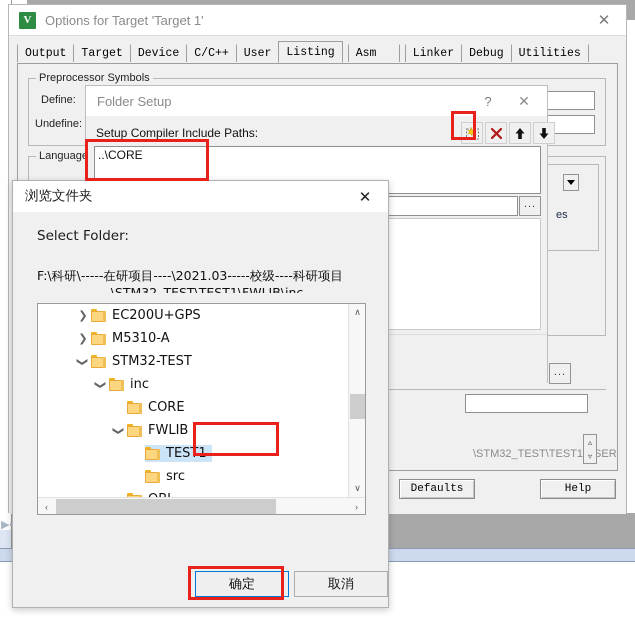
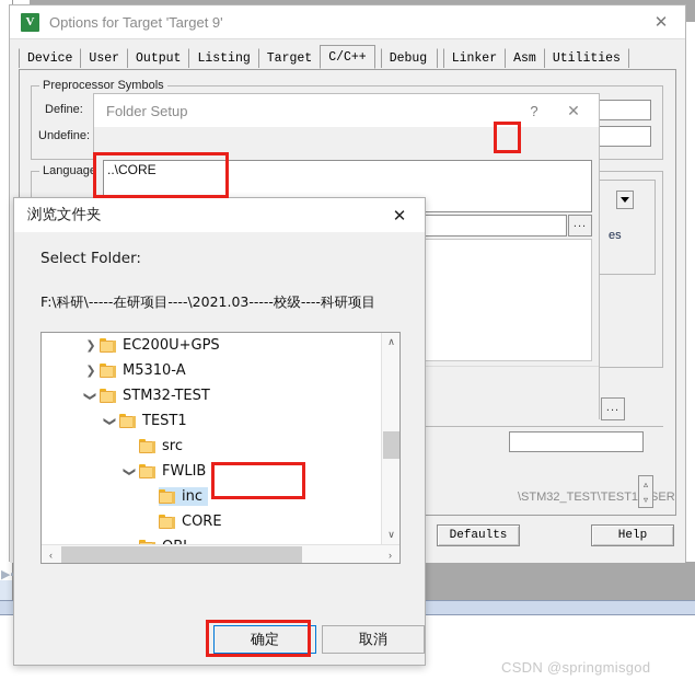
+ CSDN @springmisgod
  V
- Options for Target 'Target 1'
+ Options for Target 'Target 9'
  ✕
- Output
+ Device
- Target
+ User
- Device
+ Output
- C/C++
+ Listing
- User
+ Target
- Listing
+ C/C++
- Asm
+ Debug
  Linker
- Debug
+ Asm
  Utilities
  Preprocessor Symbols
  Define:
  Undefine:
  Languag
  es
  ...
  \STM32_TEST\TEST1SER
  ▵
  ▿
  Defaults
  Help
  Folder Setup
  ?
  ✕
- Setup Compiler Include Paths:
  ..\CORE
  ...
  浏览文件夹
  ✕
  Select Folder:
  F:\科研\-----在研项目----\2021.03-----校级----科研项目
- \STM32_TEST\TEST1\FWLIB\inc
  ❯
  EC200U+GPS
  ❯
  M5310-A
  STM32-TEST
- inc
+ TEST1
- CORE
+ src
  FWLIB
- TEST1
+ inc
- src
+ CORE
  ∧
  ∨
  ‹
  ›
  确定
  取消
